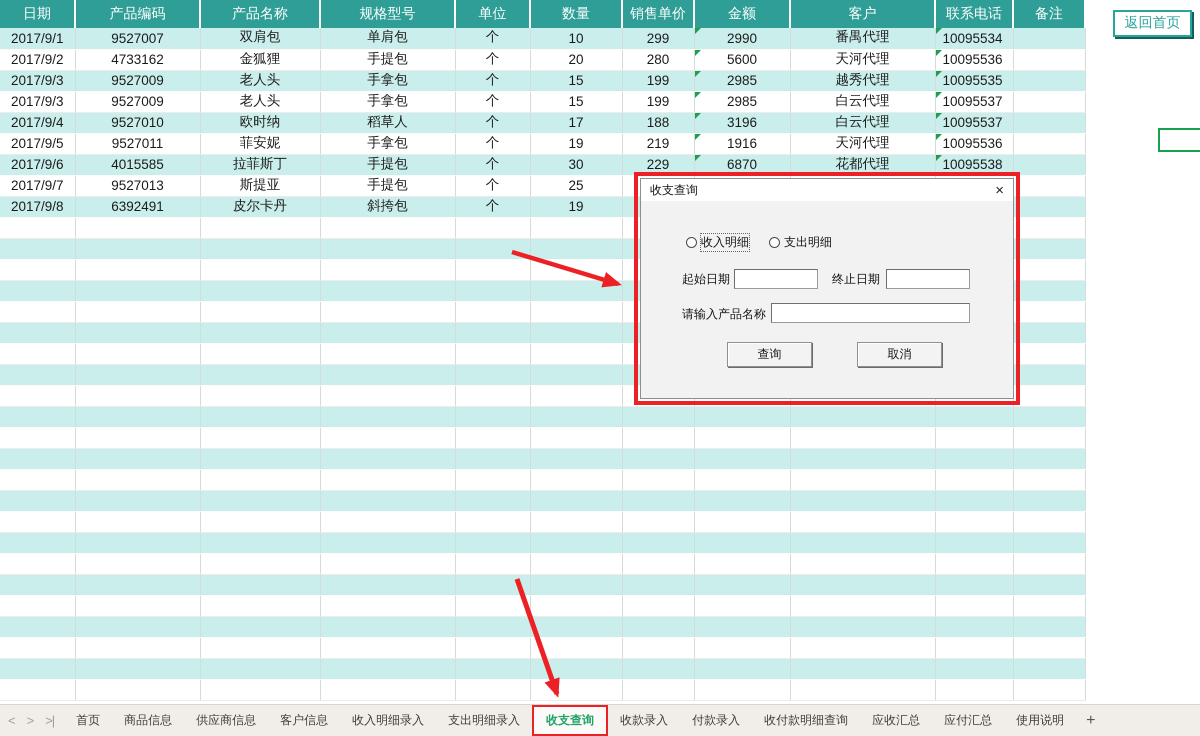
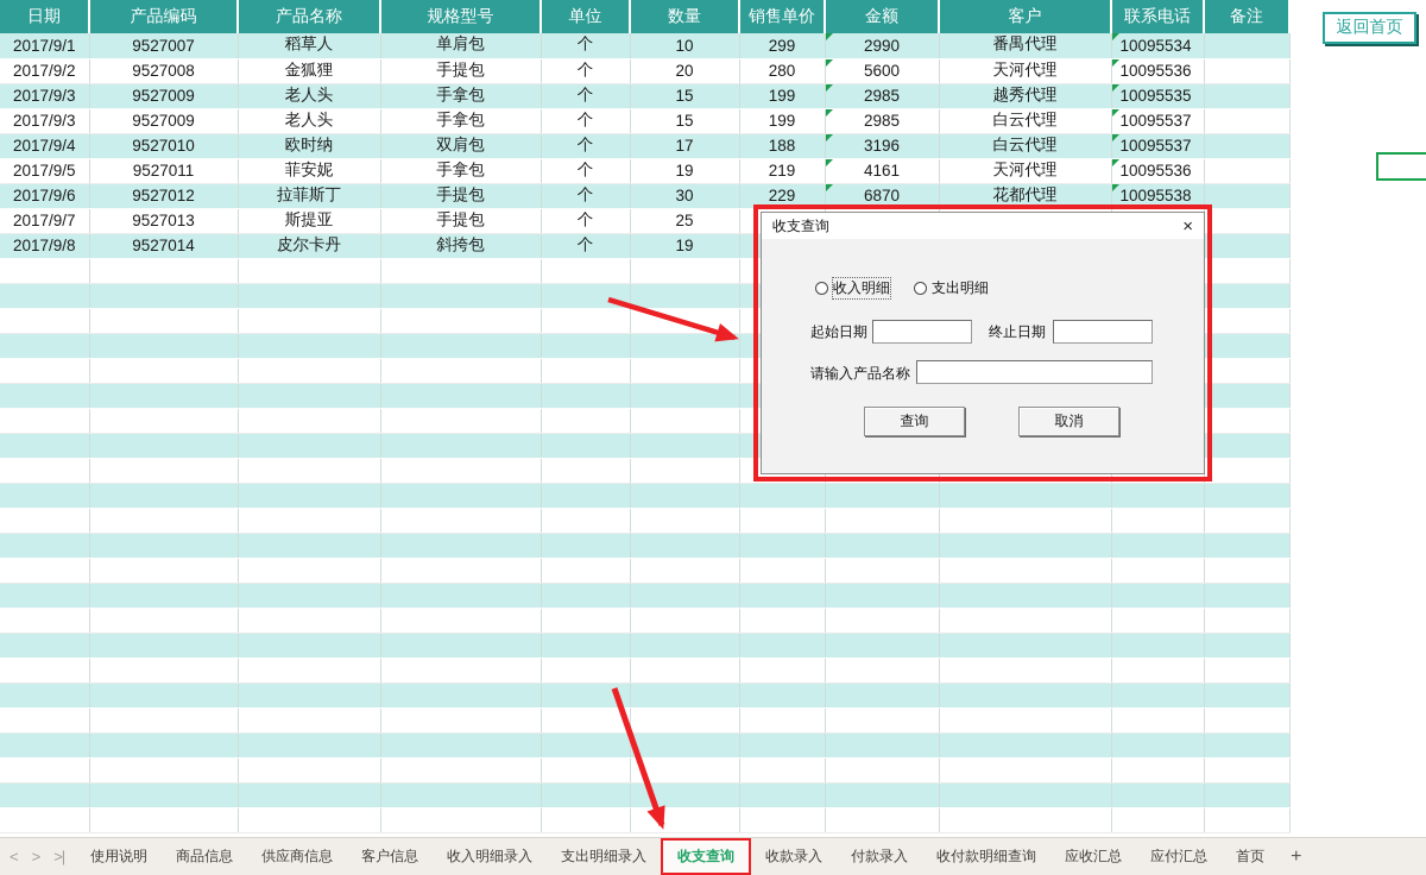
  日期	产品编码	产品名称	规格型号	单位	数量	销售单价	金额	客户	联系电话	备注
- 2017/9/1	9527007	双肩包	单肩包	个	10	299	2990	番禺代理	10095534
+ 2017/9/1	9527007	稻草人	单肩包	个	10	299	2990	番禺代理	10095534
- 2017/9/2	4733162	金狐狸	手提包	个	20	280	5600	天河代理	10095536
+ 2017/9/2	9527008	金狐狸	手提包	个	20	280	5600	天河代理	10095536
  2017/9/3	9527009	老人头	手拿包	个	15	199	2985	越秀代理	10095535
  2017/9/3	9527009	老人头	手拿包	个	15	199	2985	白云代理	10095537
- 2017/9/4	9527010	欧时纳	稻草人	个	17	188	3196	白云代理	10095537
+ 2017/9/4	9527010	欧时纳	双肩包	个	17	188	3196	白云代理	10095537
- 2017/9/5	9527011	菲安妮	手拿包	个	19	219	1916	天河代理	10095536
+ 2017/9/5	9527011	菲安妮	手拿包	个	19	219	4161	天河代理	10095536
- 2017/9/6	4015585	拉菲斯丁	手提包	个	30	229	6870	花都代理	10095538
+ 2017/9/6	9527012	拉菲斯丁	手提包	个	30	229	6870	花都代理	10095538
  2017/9/7	9527013	斯提亚	手提包	个	25
- 2017/9/8	6392491	皮尔卡丹	斜挎包	个	19
+ 2017/9/8	9527014	皮尔卡丹	斜挎包	个	19
  返回首页
  收支查询
  ×
  收入明细
  支出明细
  起始日期
  终止日期
  请输入产品名称
  查询
  取消
  <
  >
  >|
- 首页
+ 使用说明
  商品信息
  供应商信息
  客户信息
  收入明细录入
  支出明细录入
  收支查询
  收款录入
  付款录入
  收付款明细查询
  应收汇总
  应付汇总
- 使用说明
+ 首页
  +
